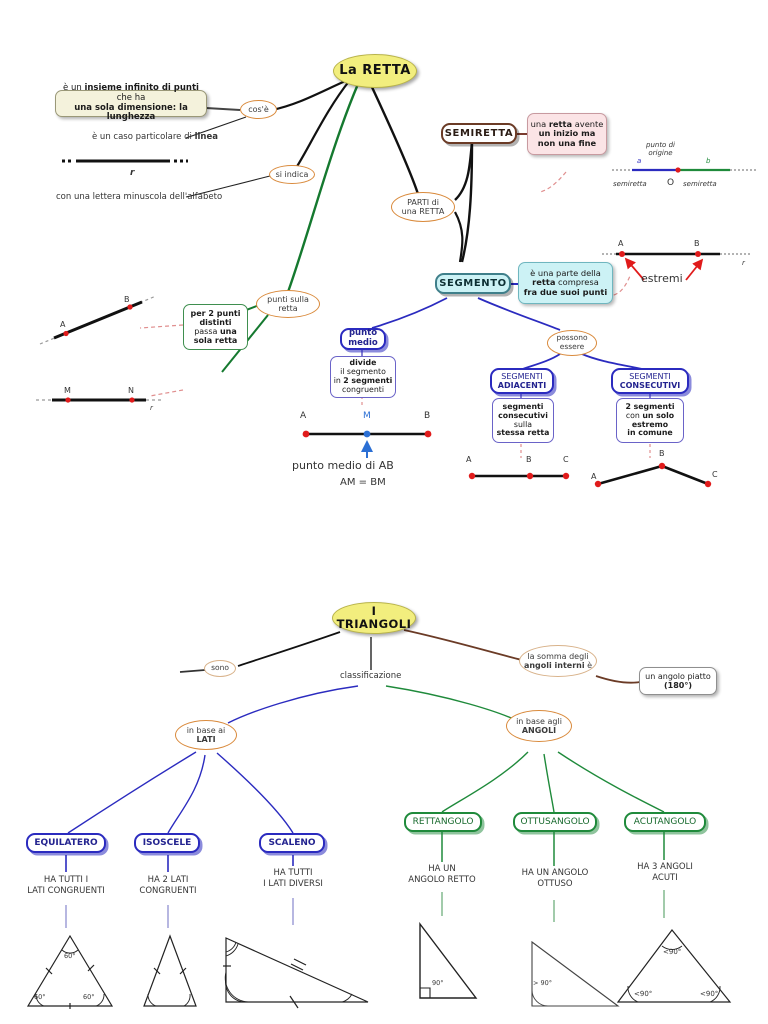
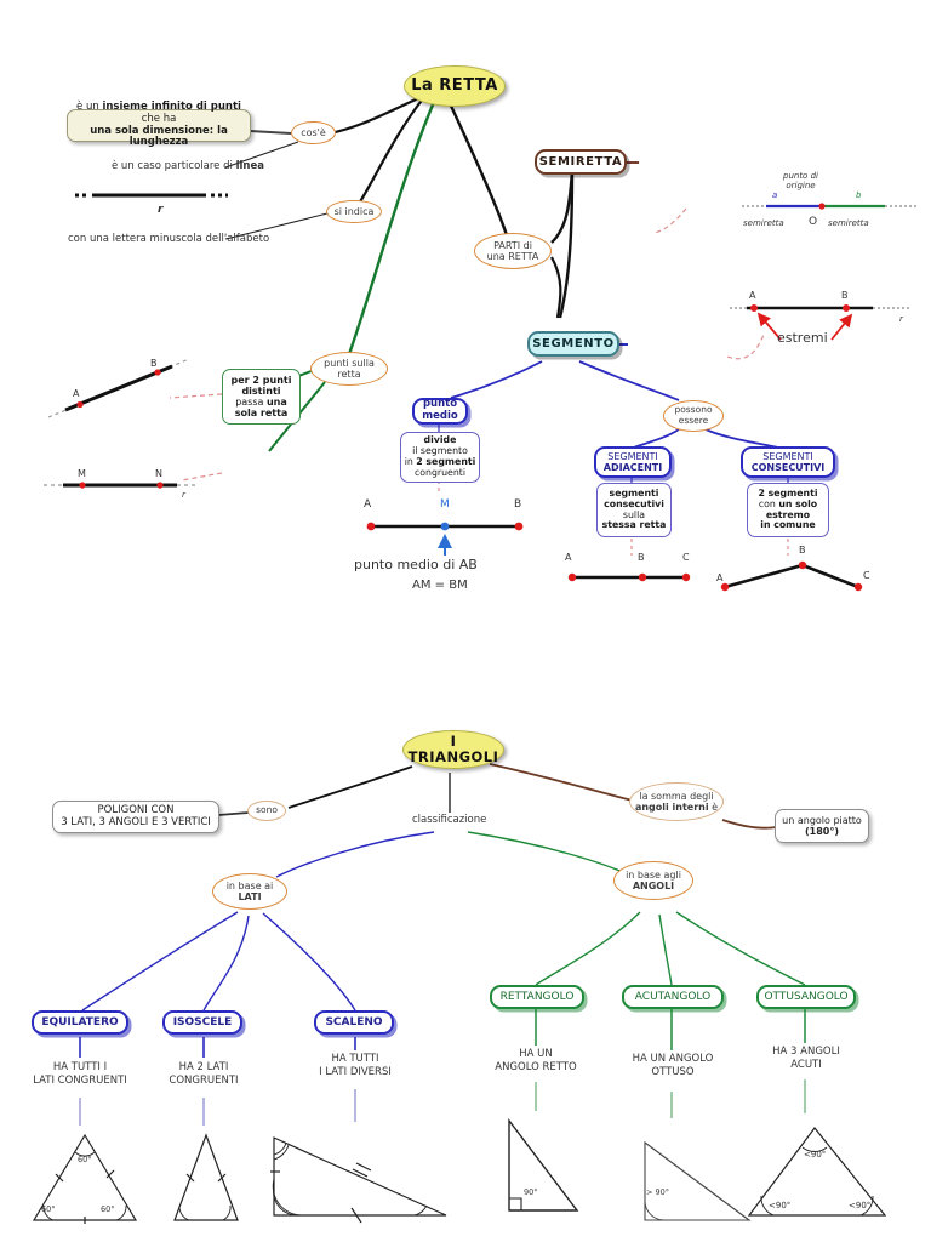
  La RETTA
  cos'è
  è un insieme infinito di punti che ha
  una sola dimensione: la lunghezza
  è un caso particolare di linea
  r
  si indica
  con una lettera minuscola dell'alfabeto
  PARTI di
  una RETTA
  SEMIRETTA
- una retta avente
- un inizio ma
- non una fine
  punto di
  origine
  a
  b
  semiretta
  O
  semiretta
  SEGMENTO
- è una parte della
- retta compresa
- fra due suoi punti
  A
  B
  r
  estremi
  punti sulla
  retta
  per 2 punti
  distinti
  passa una
  sola retta
  A
  B
  M
  N
  r
  punto
  medio
  divide
  il segmento
  in 2 segmenti
  congruenti
  A
  M
  B
  punto medio di AB
  AM = BM
  possono
  essere
  SEGMENTI
  ADIACENTI
  segmenti
  consecutivi
  sulla
  stessa retta
  A
  B
  C
  SEGMENTI
  CONSECUTIVI
  2 segmenti
  con un solo
  estremo
  in comune
  A
  B
  C
  I TRIANGOLI
  sono
+ POLIGONI CON
+ 3 LATI, 3 ANGOLI E 3 VERTICI
  classificazione
  la somma degli
  angoli interni è
  un angolo piatto
  (180°)
  in base ai
  LATI
  in base agli
  ANGOLI
  EQUILATERO
  HA TUTTI I
  LATI CONGRUENTI
  ISOSCELE
  HA 2 LATI
  CONGRUENTI
  SCALENO
  HA TUTTI
  I LATI DIVERSI
  RETTANGOLO
  HA UN
  ANGOLO RETTO
- OTTUSANGOLO
+ ACUTANGOLO
  HA UN ANGOLO
  OTTUSO
- ACUTANGOLO
+ OTTUSANGOLO
  HA 3 ANGOLI
  ACUTI
  60°
  60°
  60°
  90°
  > 90°
  <90°
  <90°
  <90°
